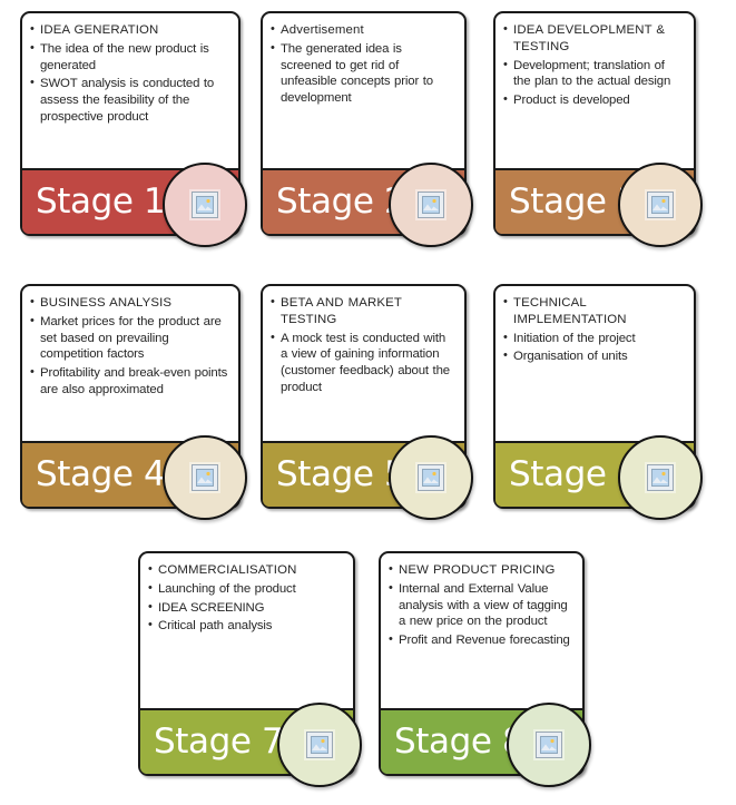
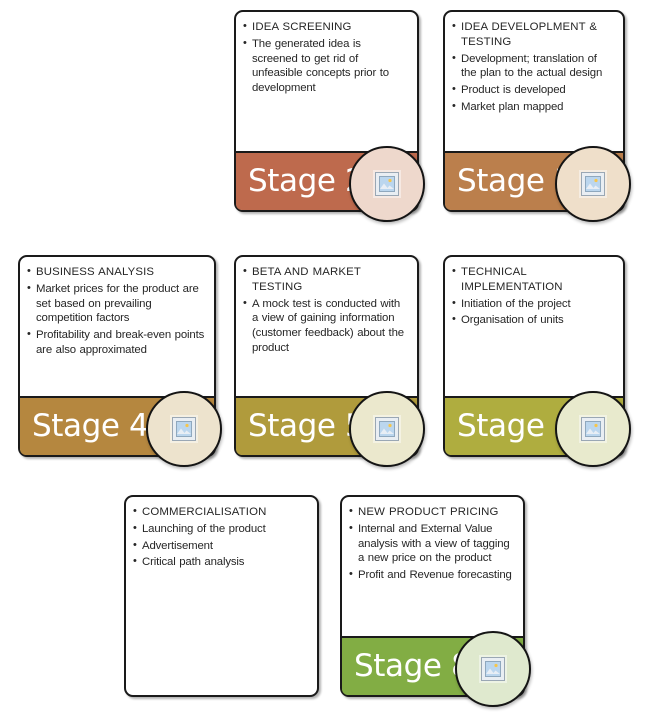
- IDEA GENERATION
- The idea of the new product is generated
- SWOT analysis is conducted to assess the feasibility of the prospective product
- Stage 1
- Advertisement
+ IDEA SCREENING
  The generated idea is screened to get rid of unfeasible concepts prior to development
  Stage
  IDEA DEVELOPLMENT & TESTING
  Development; translation of the plan to the actual design
  Product is developed
+ Market plan mapped
  Stage
  BUSINESS ANALYSIS
  Market prices for the product are set based on prevailing competition factors
  Profitability and break-even points are also approximated
  Stage 4
  BETA AND MARKET TESTING
  A mock test is conducted with a view of gaining information (customer feedback) about the product
  Stage
  TECHNICAL IMPLEMENTATION
  Initiation of the project
  Organisation of units
  Stage
  COMMERCIALISATION
  Launching of the product
- IDEA SCREENING
+ Advertisement
  Critical path analysis
- Stage 7
  NEW PRODUCT PRICING
  Internal and External Value analysis with a view of tagging a new price on the product
  Profit and Revenue forecasting
  Stage
